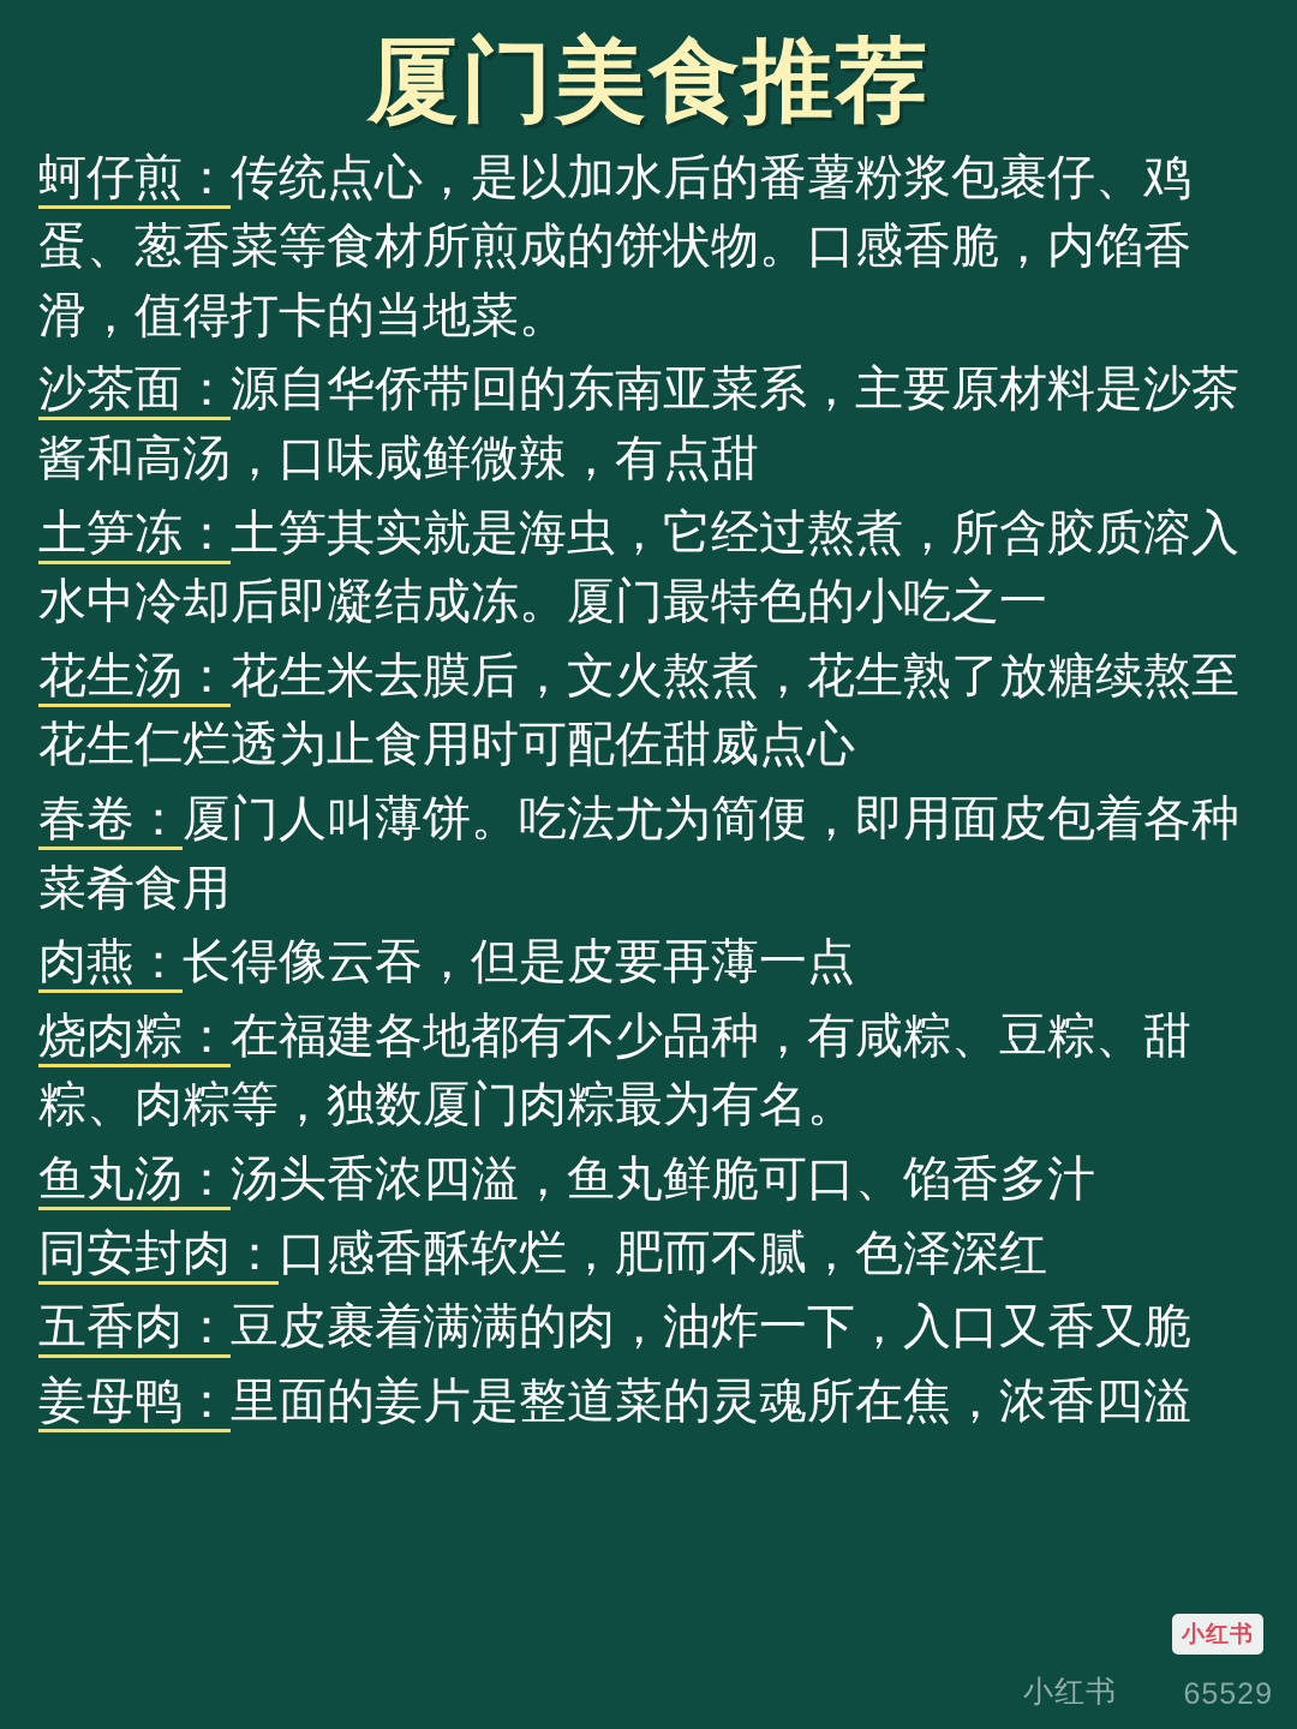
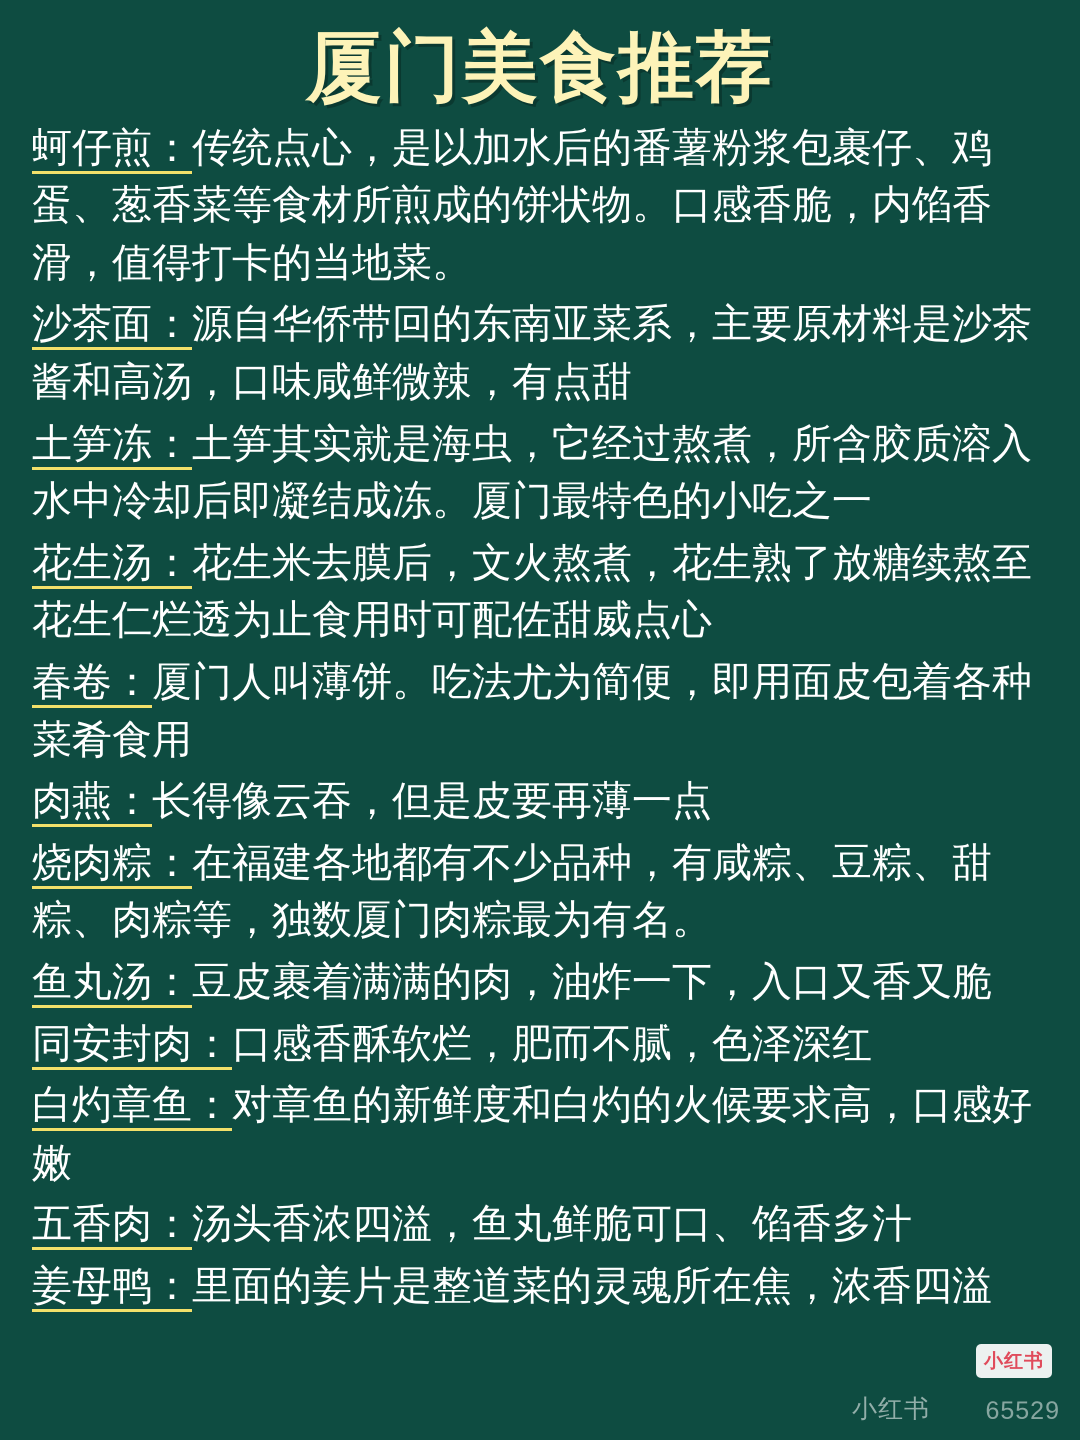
  厦门美食推荐
  蚵仔煎：传统点心，是以加水后的番薯粉浆包裹仔、鸡蛋、葱香菜等食材所煎成的饼状物。口感香脆，内馅香滑，值得打卡的当地菜。
  沙茶面：源自华侨带回的东南亚菜系，主要原材料是沙茶酱和高汤，口味咸鲜微辣，有点甜
  土笋冻：土笋其实就是海虫，它经过熬煮，所含胶质溶入水中冷却后即凝结成冻。厦门最特色的小吃之一
  花生汤：花生米去膜后，文火熬煮，花生熟了放糖续熬至花生仁烂透为止食用时可配佐甜威点心
  春卷：厦门人叫薄饼。吃法尤为简便，即用面皮包着各种菜肴食用
  肉燕：长得像云吞，但是皮要再薄一点
  烧肉粽：在福建各地都有不少品种，有咸粽、豆粽、甜粽、肉粽等，独数厦门肉粽最为有名。
- 鱼丸汤：汤头香浓四溢，鱼丸鲜脆可口、馅香多汁
+ 鱼丸汤：豆皮裹着满满的肉，油炸一下，入口又香又脆
  同安封肉：口感香酥软烂，肥而不腻，色泽深红
+ 白灼章鱼：对章鱼的新鲜度和白灼的火候要求高，口感好嫩
- 五香肉：豆皮裹着满满的肉，油炸一下，入口又香又脆
+ 五香肉：汤头香浓四溢，鱼丸鲜脆可口、馅香多汁
  姜母鸭：里面的姜片是整道菜的灵魂所在焦，浓香四溢
  小红书
  小红书
  65529
